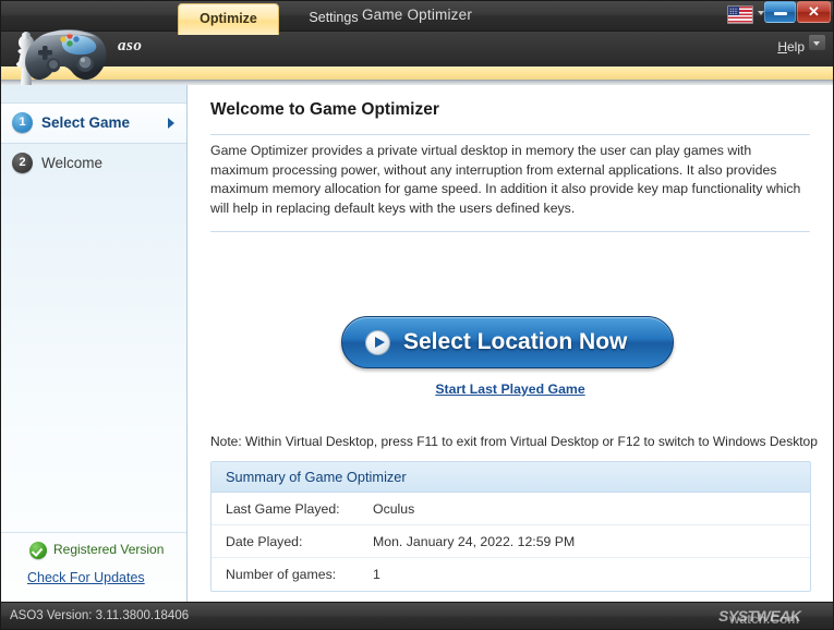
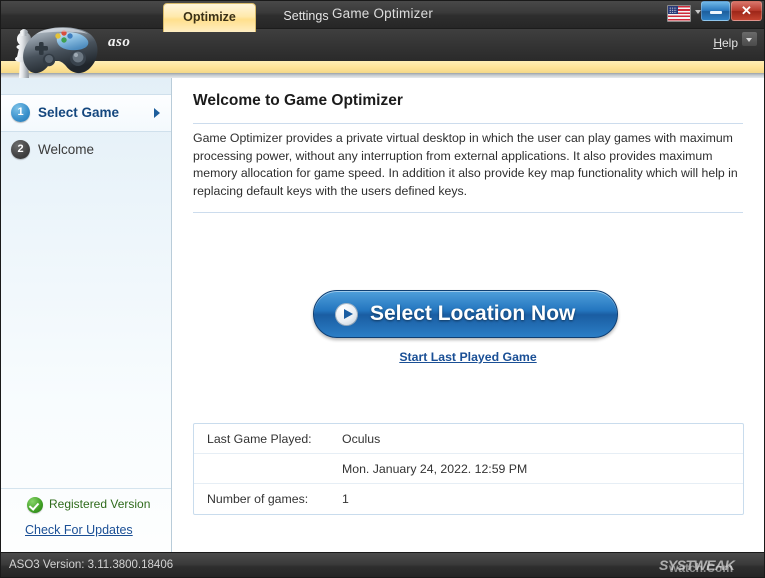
  Game Optimizer
  ✕
  Optimize
  Settings
  aso
  Help
  1
  Select Game
  2
  Welcome
  Registered Version
  Check For Updates
  Welcome to Game Optimizer
- Game Optimizer provides a private virtual desktop in memory the user can play games with maximum processing power, without any interruption from external applications. It also provides maximum memory allocation for game speed. In addition it also provide key map functionality which will help in replacing default keys with the users defined keys.
+ Game Optimizer provides a private virtual desktop in which the user can play games with maximum processing power, without any interruption from external applications. It also provides maximum memory allocation for game speed. In addition it also provide key map functionality which will help in replacing default keys with the users defined keys.
  Select Location Now
  Start Last Played Game
- Note: Within Virtual Desktop, press F11 to exit from Virtual Desktop or F12 to switch to Windows Desktop
- Summary of Game Optimizer
  Last Game Played:
  Oculus
- Date Played:
  Mon. January 24, 2022. 12:59 PM
  Number of games:
  1
  ASO3 Version: 3.11.3800.18406
  SYSTWEAK
  watch.Com
